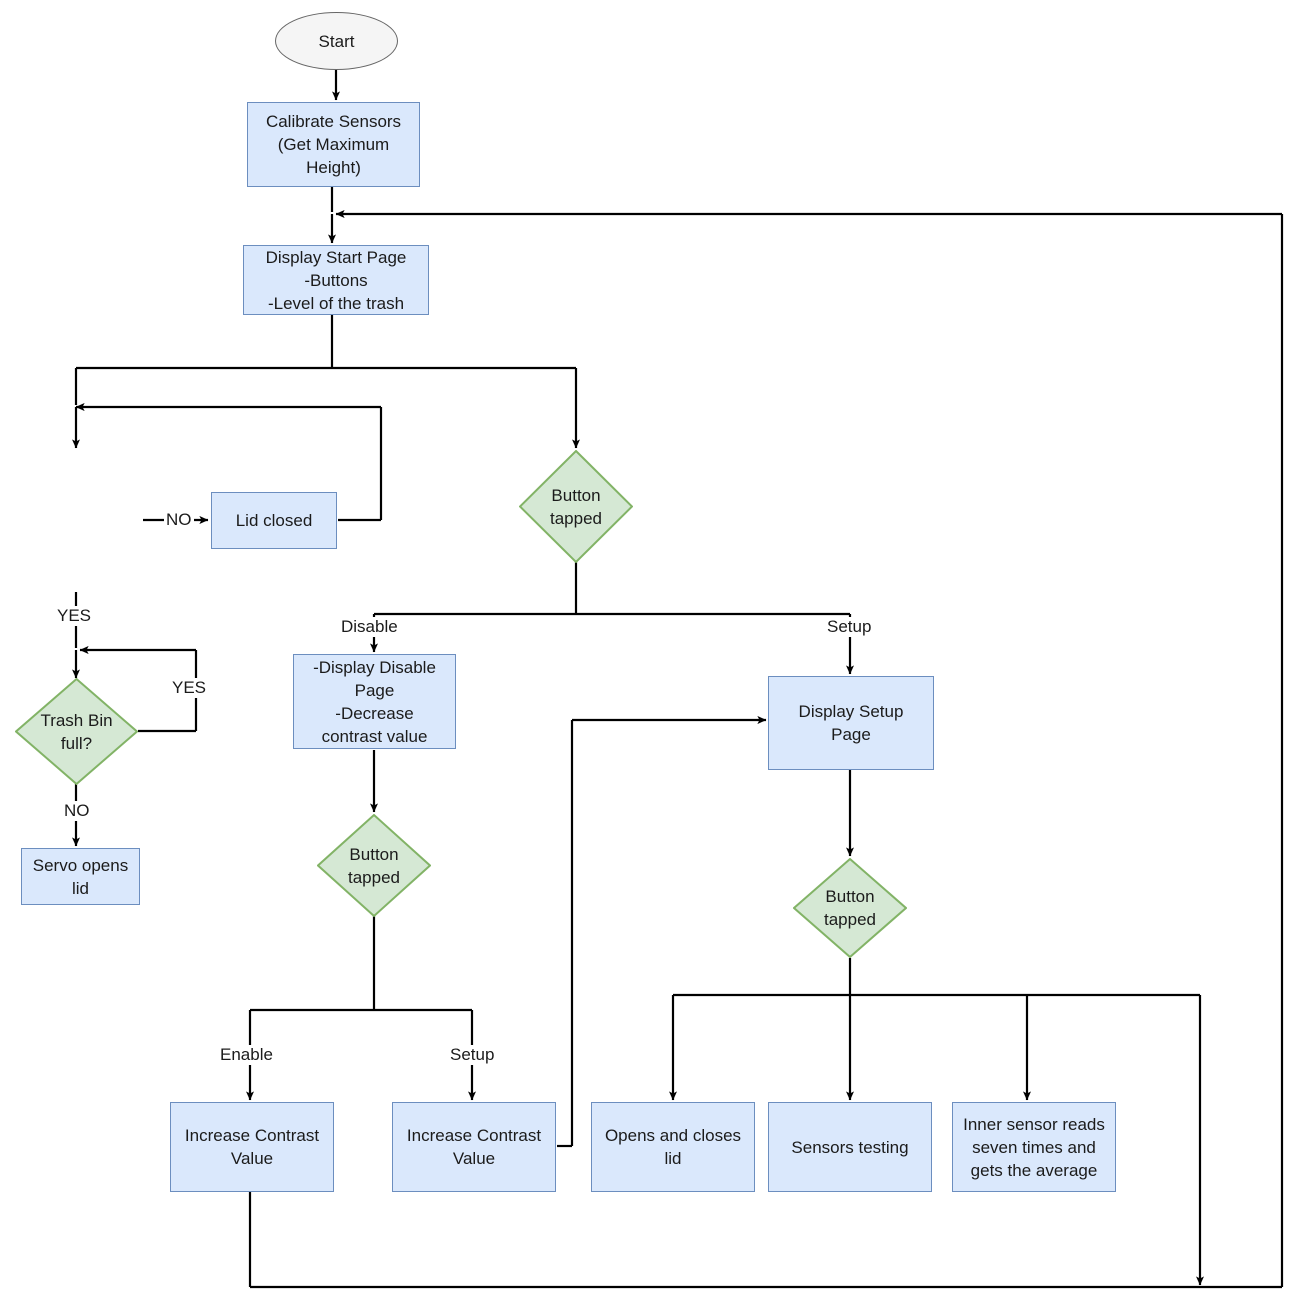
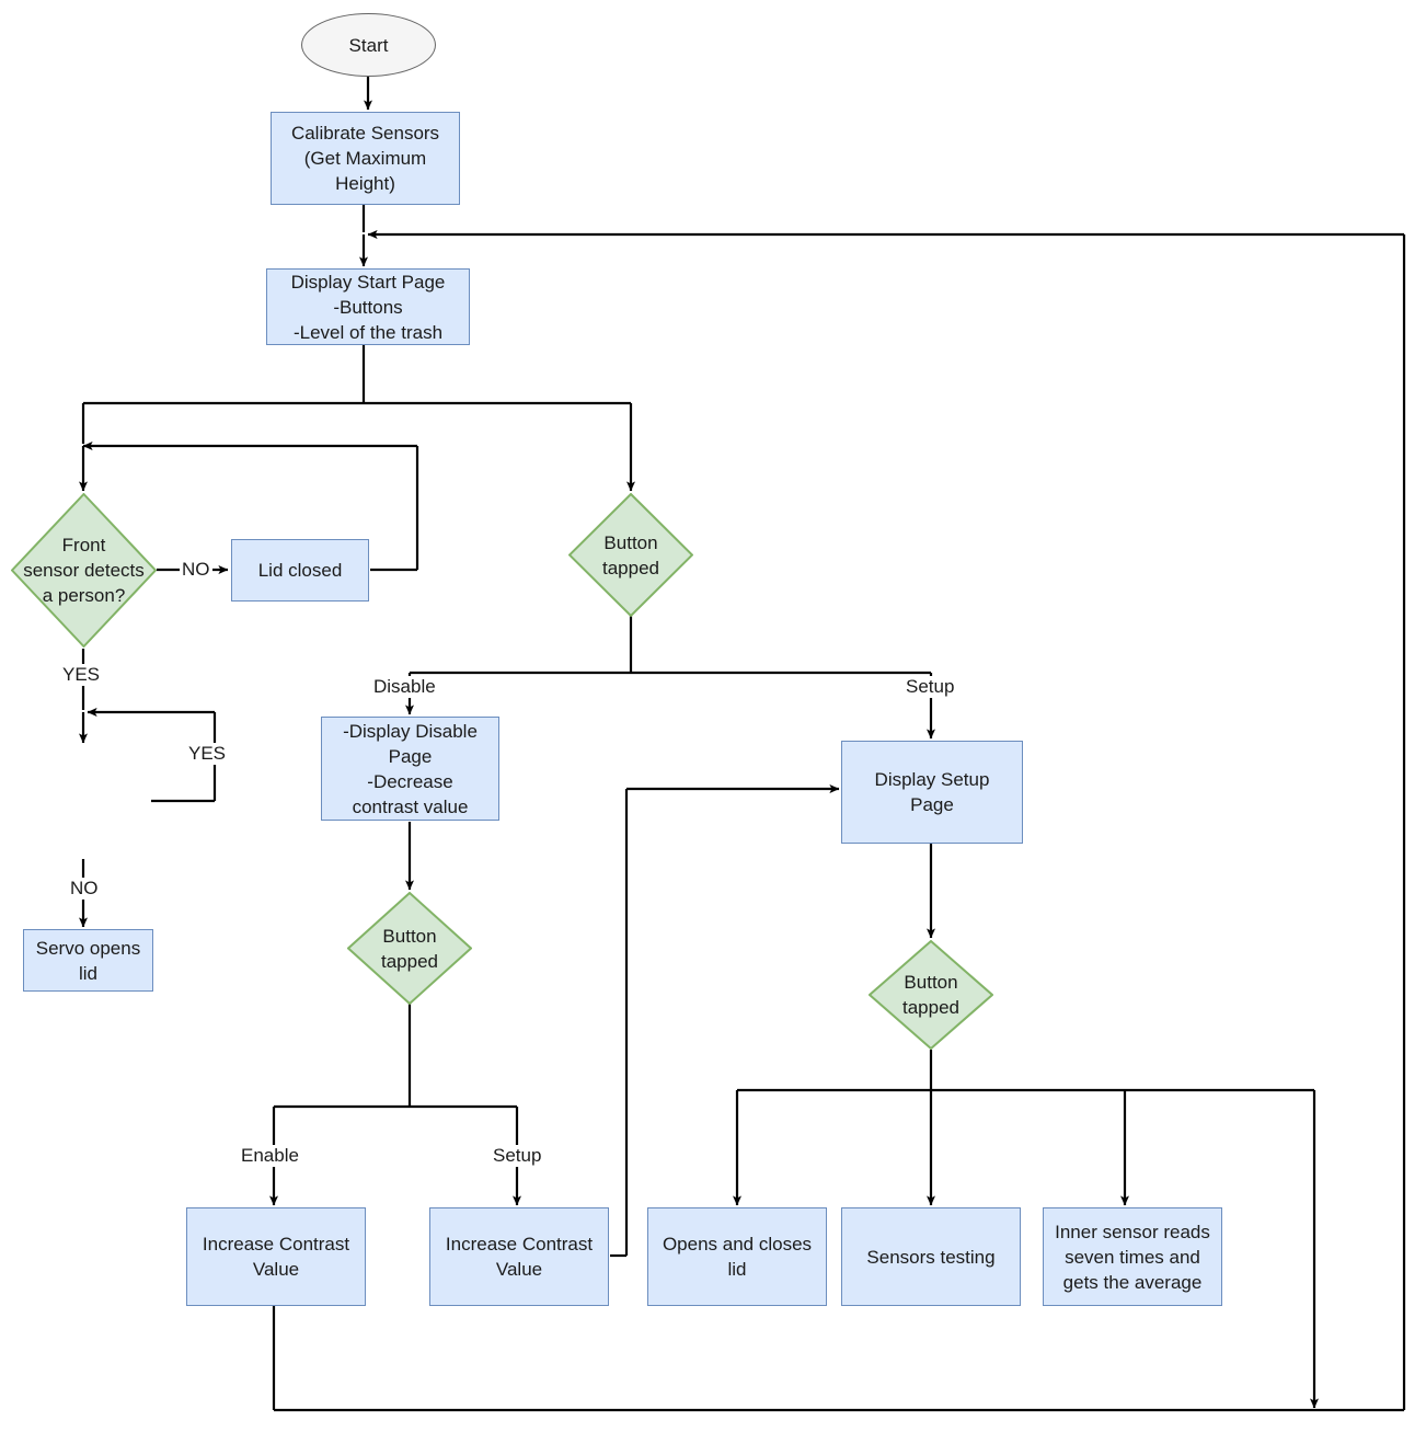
  Start
  Calibrate Sensors
  (Get Maximum
  Height)
  Display Start Page
  -Buttons
  -Level of the trash
+ Front
+ sensor detects
+ a person?
  Lid closed
  Button
  tapped
- Trash Bin
- full?
  Servo opens
  lid
  -Display Disable
  Page
  -Decrease
  contrast value
  Button
  tapped
  Display Setup
  Page
  Button
  tapped
  Increase Contrast
  Value
  Increase Contrast
  Value
  Opens and closes
  lid
  Sensors testing
  Inner sensor reads
  seven times and
  gets the average
  NO
  YES
  YES
  NO
  Disable
  Setup
  Enable
  Setup
